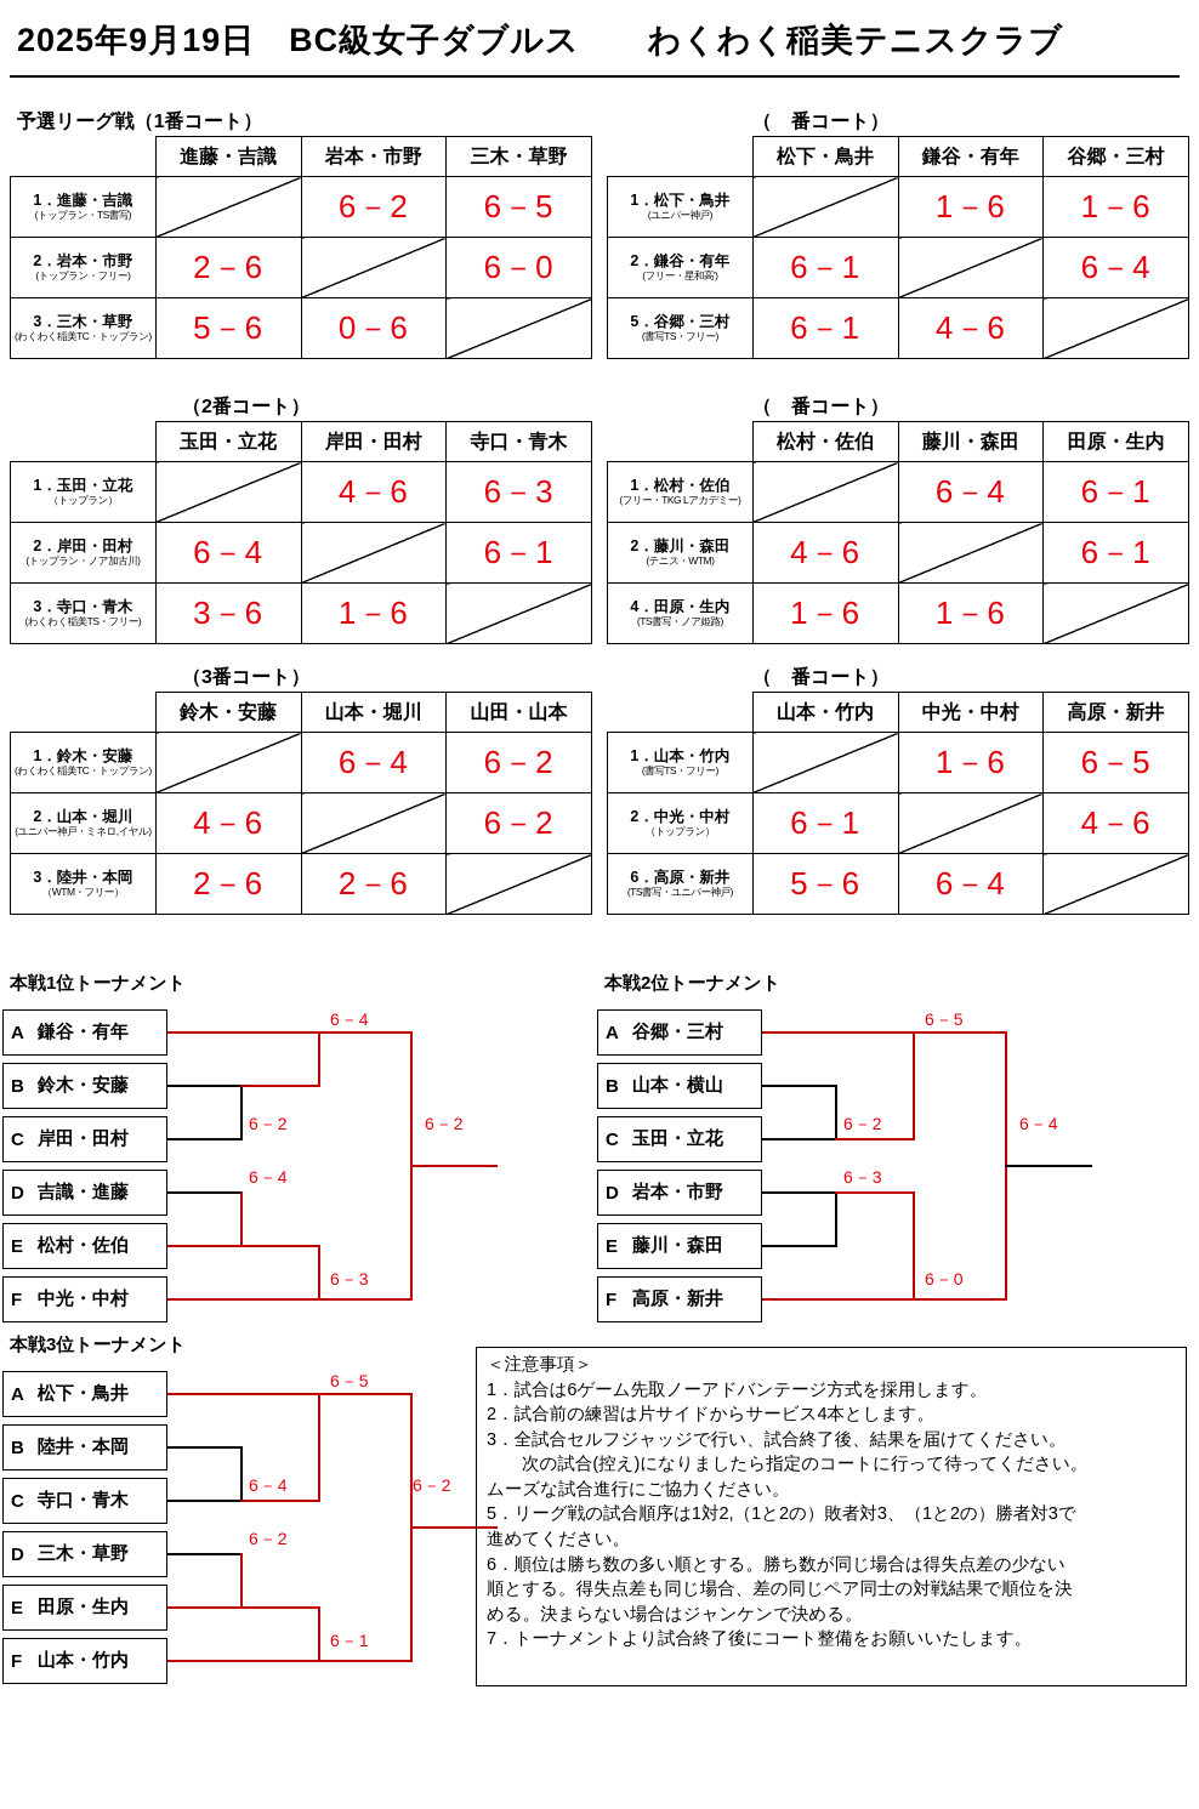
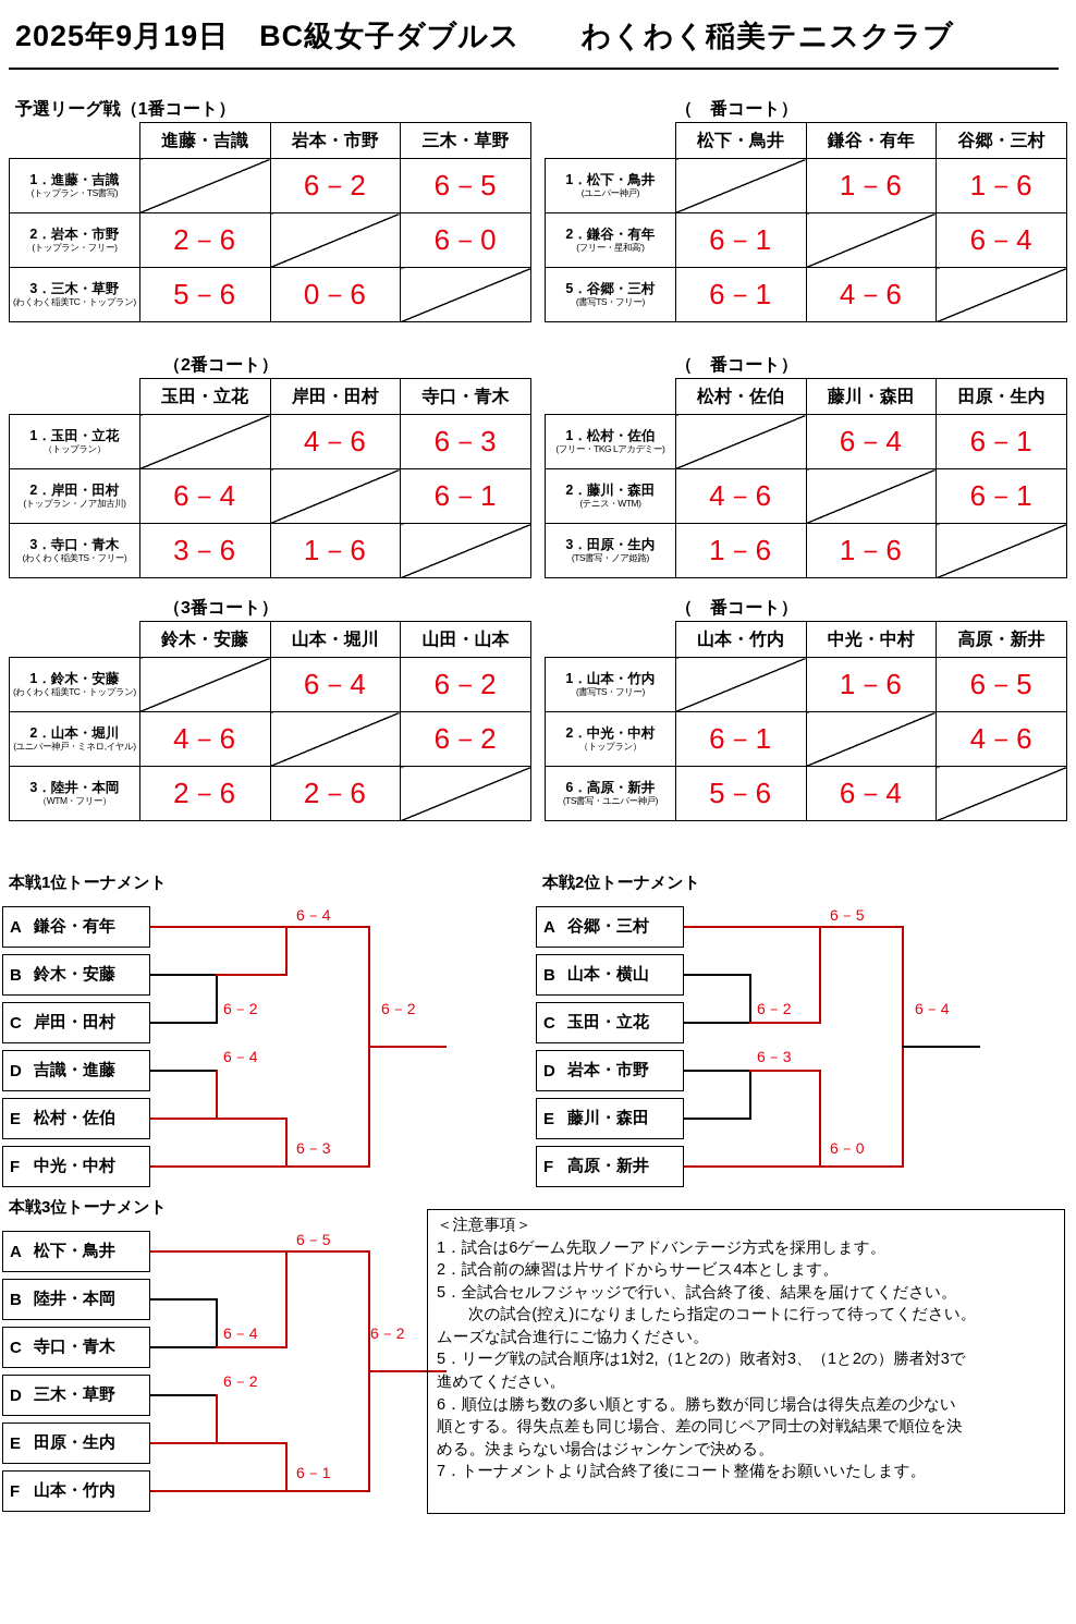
  2025年9月19日 BC級女子ダブルス わくわく稲美テニスクラブ
  予選リーグ戦（1番コート）
  	進藤・吉識	岩本・市野	三木・草野
  1．進藤・吉識 (トップラン・TS書写)		6－2	6－5
  2．岩本・市野 (トップラン・フリー)	2－6		6－0
  3．三木・草野 (わくわく稲美TC・トップラン)	5－6	0－6
  （ 番コート）
  	松下・鳥井	鎌谷・有年	谷郷・三村
  1．松下・鳥井 (ユニバー神戸)		1－6	1－6
  2．鎌谷・有年 (フリー・星和高')	6－1		6－4
  5．谷郷・三村 (書写TS・フリー)	6－1	4－6
  （2番コート）
  	玉田・立花	岸田・田村	寺口・青木
  1．玉田・立花 （トップラン）		4－6	6－3
  2．岸田・田村 (トップラン・ノア加古川)	6－4		6－1
  3．寺口・青木 (わくわく稲美TS・フリー)	3－6	1－6
  （ 番コート）
  	松村・佐伯	藤川・森田	田原・生内
  1．松村・佐伯 (フリー・TKG Lアカデミー)		6－4	6－1
  2．藤川・森田 (テニス・WTM)	4－6		6－1
- 4．田原・生内 (TS書写・ノア姫路)	1－6	1－6
+ 3．田原・生内 (TS書写・ノア姫路)	1－6	1－6
  （3番コート）
  	鈴木・安藤	山本・堀川	山田・山本
  1．鈴木・安藤 (わくわく稲美TC・トップラン)		6－4	6－2
  2．山本・堀川 (ユニバー神戸・ミネロ,イヤル)	4－6		6－2
  3．陸井・本岡 （WTM・フリー）	2－6	2－6
  （ 番コート）
  	山本・竹内	中光・中村	高原・新井
  1．山本・竹内 (書写TS・フリー)		1－6	6－5
  2．中光・中村 （トップラン）	6－1		4－6
  6．高原・新井 (TS書写・ユニバー神戸)	5－6	6－4
  本戦1位トーナメント
  A
  鎌谷・有年
  B
  鈴木・安藤
  C
  岸田・田村
  D
  吉識・進藤
  E
  松村・佐伯
  F
  中光・中村
  6－2
  6－4
  6－4
  6－3
  6－2
  本戦2位トーナメント
  A
  谷郷・三村
  B
  山本・横山
  C
  玉田・立花
  D
  岩本・市野
  E
  藤川・森田
  F
  高原・新井
  6－2
  6－3
  6－5
  6－0
  6－4
  本戦3位トーナメント
  A
  松下・鳥井
  B
  陸井・本岡
  C
  寺口・青木
  D
  三木・草野
  E
  田原・生内
  F
  山本・竹内
  6－4
  6－2
  6－5
  6－1
  6－2
  ＜注意事項＞
  1．試合は6ゲーム先取ノーアドバンテージ方式を採用します。
  2．試合前の練習は片サイドからサービス4本とします。
- 3．全試合セルフジャッジで行い、試合終了後、結果を届けてください。
+ 5．全試合セルフジャッジで行い、試合終了後、結果を届けてください。
  次の試合(控え)になりましたら指定のコートに行って待ってください。
  ムーズな試合進行にご協力ください。
  5．リーグ戦の試合順序は1対2,（1と2の）敗者対3、（1と2の）勝者対3で
  進めてください。
  6．順位は勝ち数の多い順とする。勝ち数が同じ場合は得失点差の少ない
  順とする。得失点差も同じ場合、差の同じペア同士の対戦結果で順位を決
  める。決まらない場合はジャンケンで決める。
  7．トーナメントより試合終了後にコート整備をお願いいたします。
